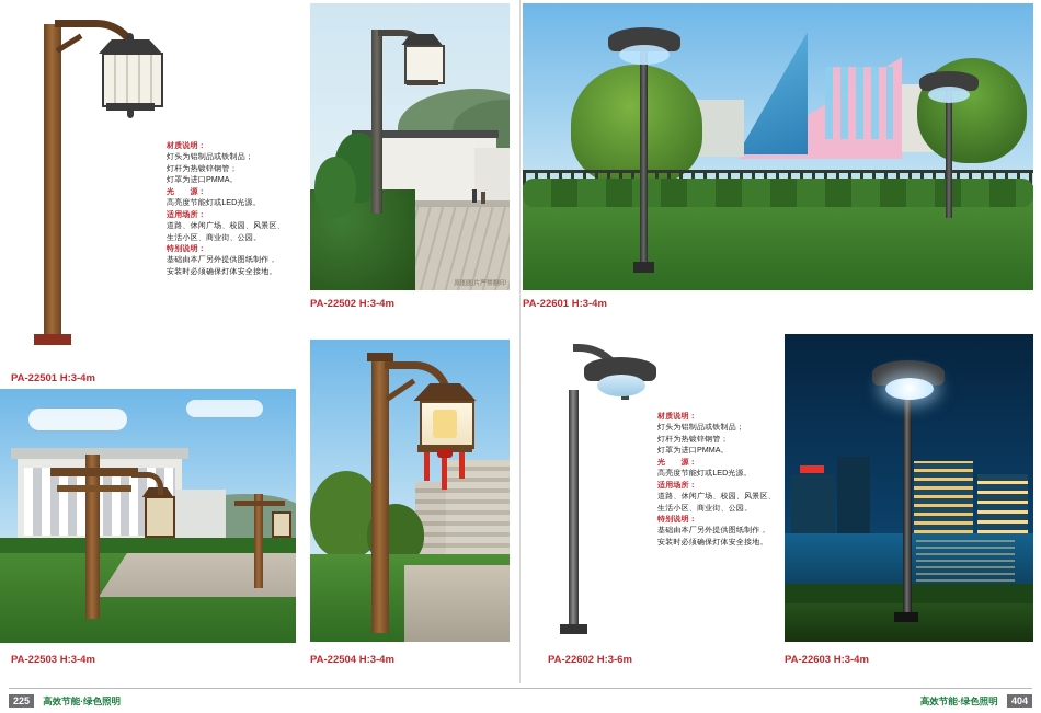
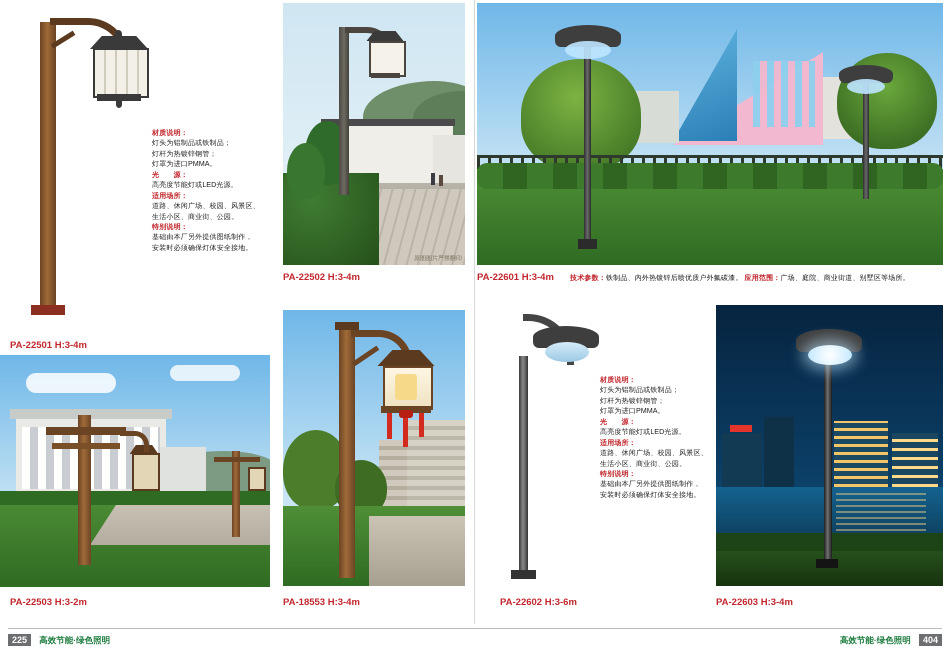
  PA-22501 H:3-4m
  材质说明：
  灯头为铝制品或铁制品；
  灯杆为热镀锌钢管；
  灯罩为进口PMMA。
  光 源：
  高亮度节能灯或LED光源。
  适用场所：
  道路、休闲广场、校园、风景区、
  生活小区、商业街、公园。
  特别说明：
  基础由本厂另外提供图纸制作，
  安装时必须确保灯体安全接地。
  PA-22502 H:3-4m
  PA-22601 H:3-4m
+ 技术参数：铁制品、内外热镀锌后喷优质户外氟碳漆。 应用范围：广场、庭院、商业街道、别墅区等场所。
- PA-22503 H:3-4m
+ PA-22503 H:3-2m
- PA-22504 H:3-4m
+ PA-18553 H:3-4m
  PA-22602 H:3-6m
  材质说明：
  灯头为铝制品或铁制品；
  灯杆为热镀锌钢管；
  灯罩为进口PMMA。
  光 源：
  高亮度节能灯或LED光源。
  适用场所：
  道路、休闲广场、校园、风景区、
  生活小区、商业街、公园。
  特别说明：
  基础由本厂另外提供图纸制作，
  安装时必须确保灯体安全接地。
  PA-22603 H:3-4m
  225 高效节能·绿色照明
  高效节能·绿色照明 404
